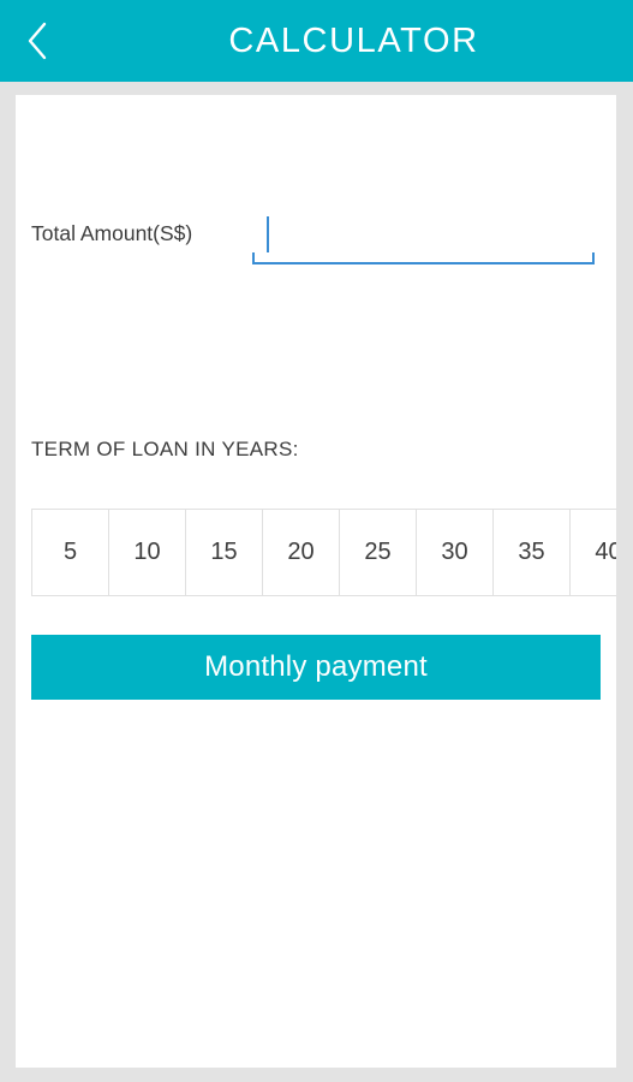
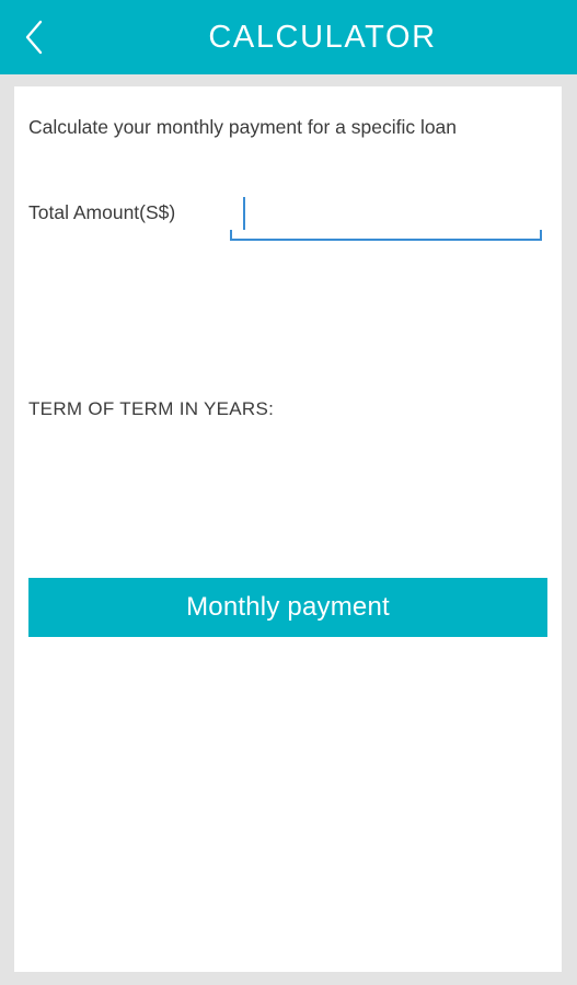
  CALCULATOR
+ Calculate your monthly payment for a specific loan
  Total Amount(S$)
- TERM OF LOAN IN YEARS:
+ TERM OF TERM IN YEARS:
- 5 10 15 20 25 30 35 40
  Monthly payment
